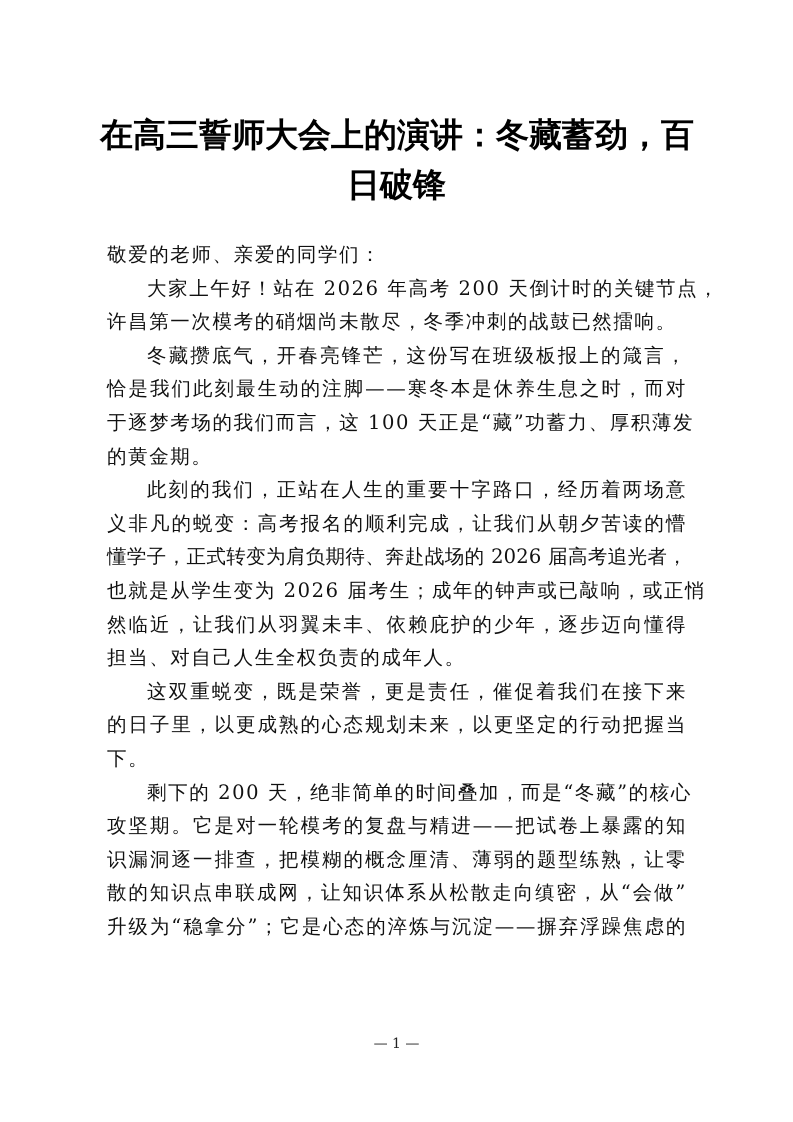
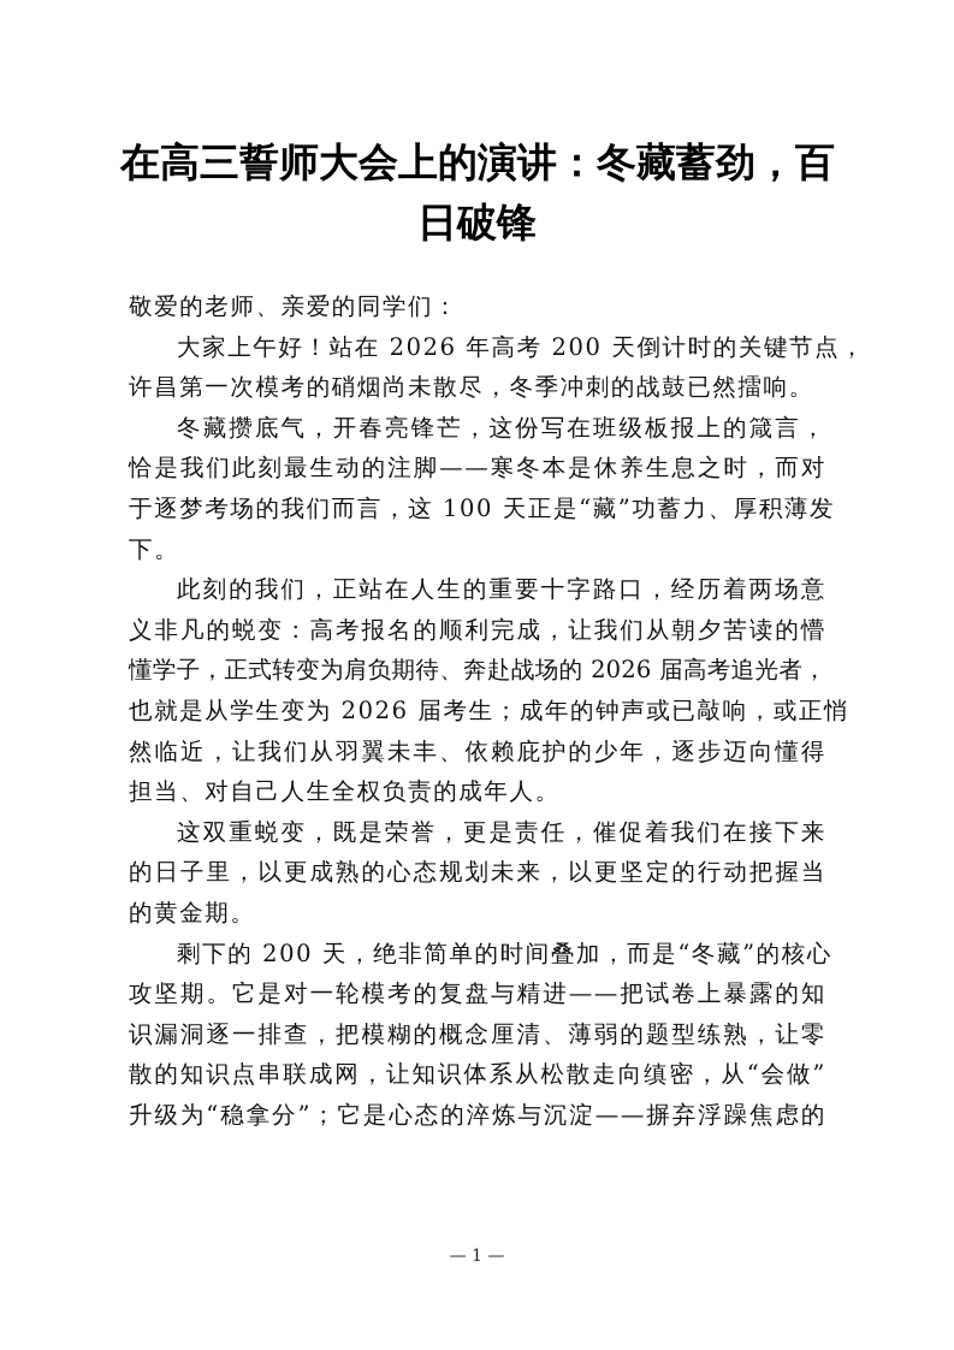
  在高三誓师大会上的演讲：冬藏蓄劲，百
  日破锋
  敬爱的老师、亲爱的同学们：
  大家上午好！站在 2026 年高考 200 天倒计时的关键节点，
  许昌第一次模考的硝烟尚未散尽，冬季冲刺的战鼓已然擂响。
  冬藏攒底气，开春亮锋芒，这份写在班级板报上的箴言，
  恰是我们此刻最生动的注脚——寒冬本是休养生息之时，而对
  于逐梦考场的我们而言，这 100 天正是“藏”功蓄力、厚积薄发
- 的黄金期。
+ 下。
  此刻的我们，正站在人生的重要十字路口，经历着两场意
  义非凡的蜕变：高考报名的顺利完成，让我们从朝夕苦读的懵
  懂学子，正式转变为肩负期待、奔赴战场的 2026 届高考追光者，
  也就是从学生变为 2026 届考生；成年的钟声或已敲响，或正悄
  然临近，让我们从羽翼未丰、依赖庇护的少年，逐步迈向懂得
  担当、对自己人生全权负责的成年人。
  这双重蜕变，既是荣誉，更是责任，催促着我们在接下来
  的日子里，以更成熟的心态规划未来，以更坚定的行动把握当
- 下。
+ 的黄金期。
  剩下的 200 天，绝非简单的时间叠加，而是“冬藏”的核心
  攻坚期。它是对一轮模考的复盘与精进——把试卷上暴露的知
  识漏洞逐一排查，把模糊的概念厘清、薄弱的题型练熟，让零
  散的知识点串联成网，让知识体系从松散走向缜密，从“会做”
  升级为“稳拿分”；它是心态的淬炼与沉淀——摒弃浮躁焦虑的
  — 1 —
